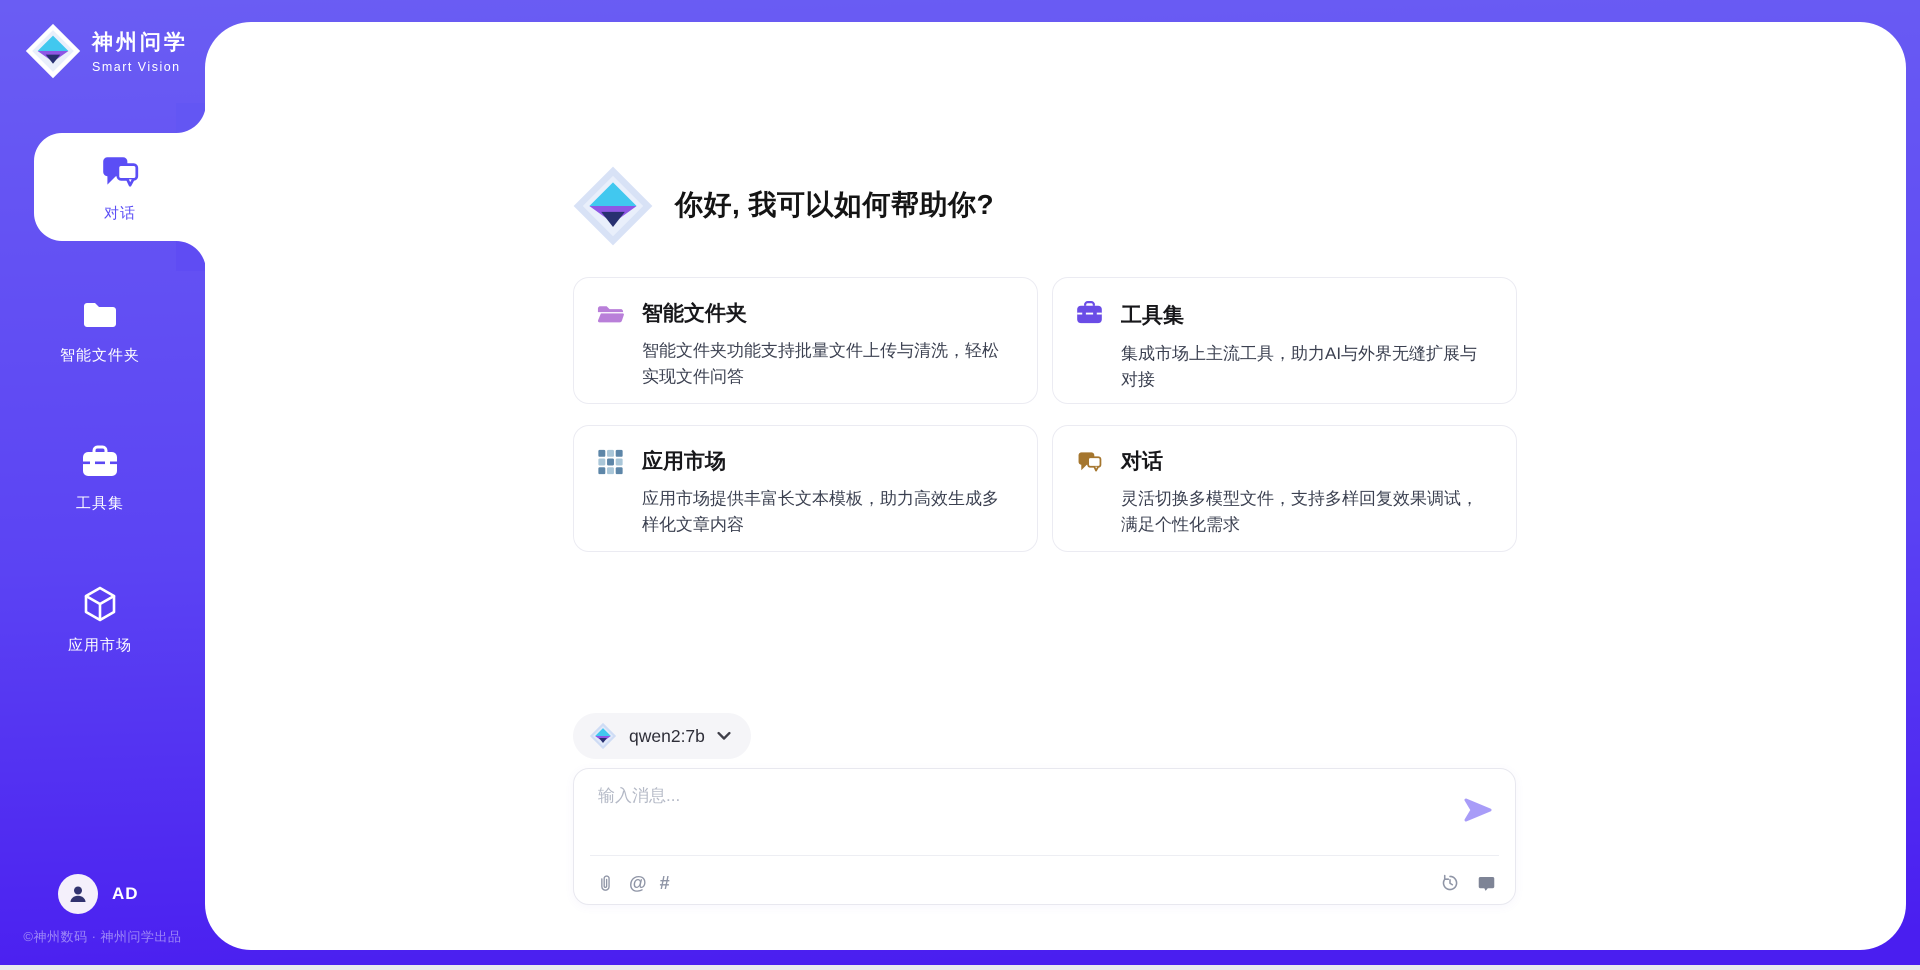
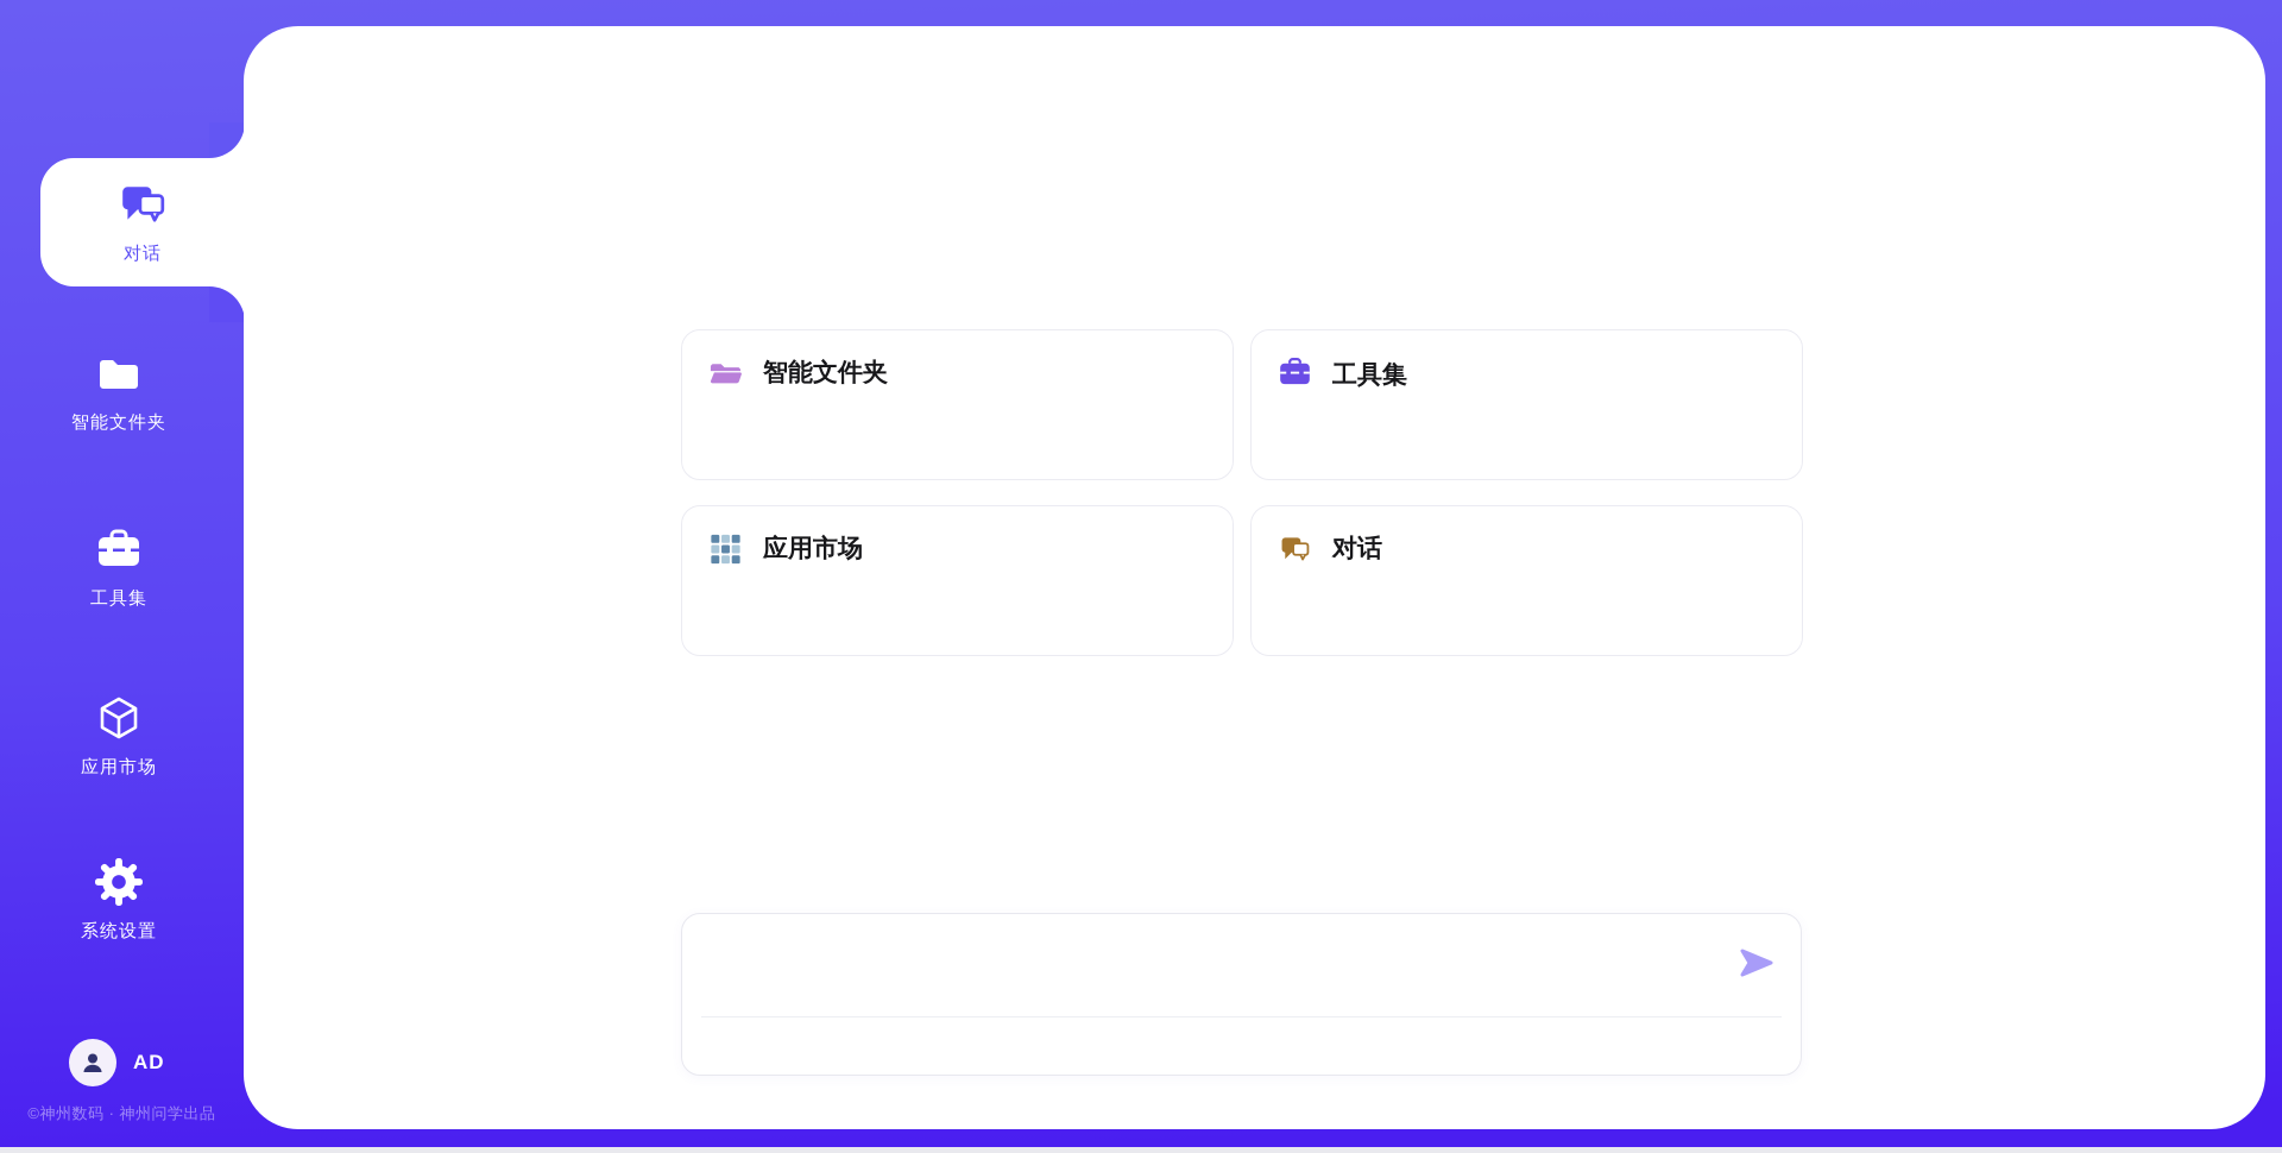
- 神州问学
- Smart Vision
  对话
  智能文件夹
  工具集
  应用市场
+ 系统设置
  AD
  ©神州数码 · 神州问学出品
- 你好, 我可以如何帮助你?
  智能文件夹
- 智能文件夹功能支持批量文件上传与清洗，轻松实现文件问答
  工具集
- 集成市场上主流工具，助力AI与外界无缝扩展与对接
  应用市场
- 应用市场提供丰富长文本模板，助力高效生成多样化文章内容
  对话
- 灵活切换多模型文件，支持多样回复效果调试，满足个性化需求
- qwen2:7b
- 输入消息...
- @
- #
